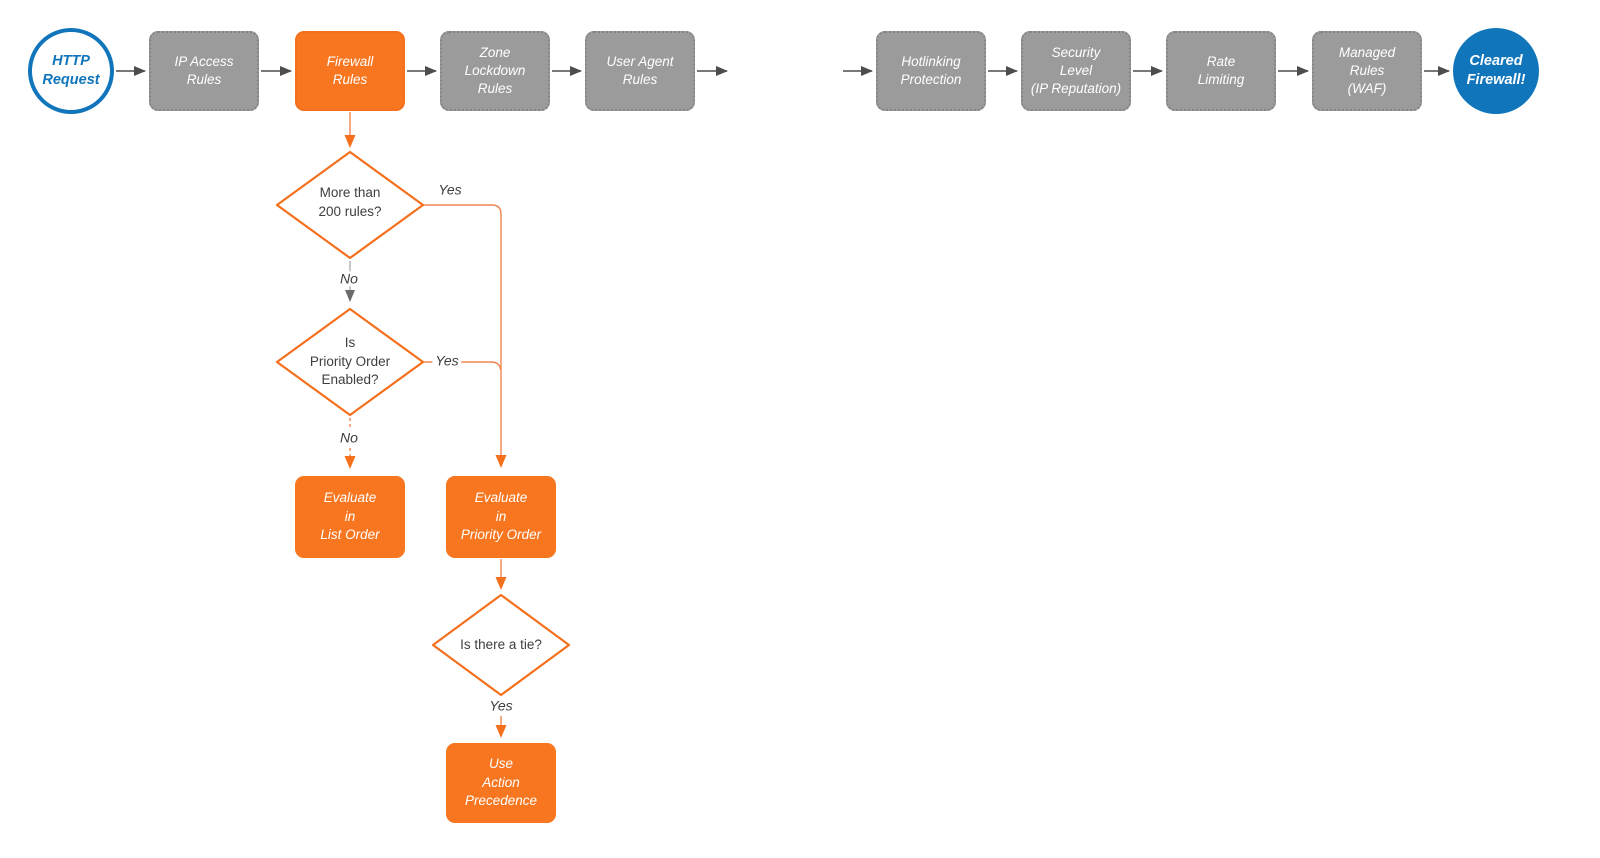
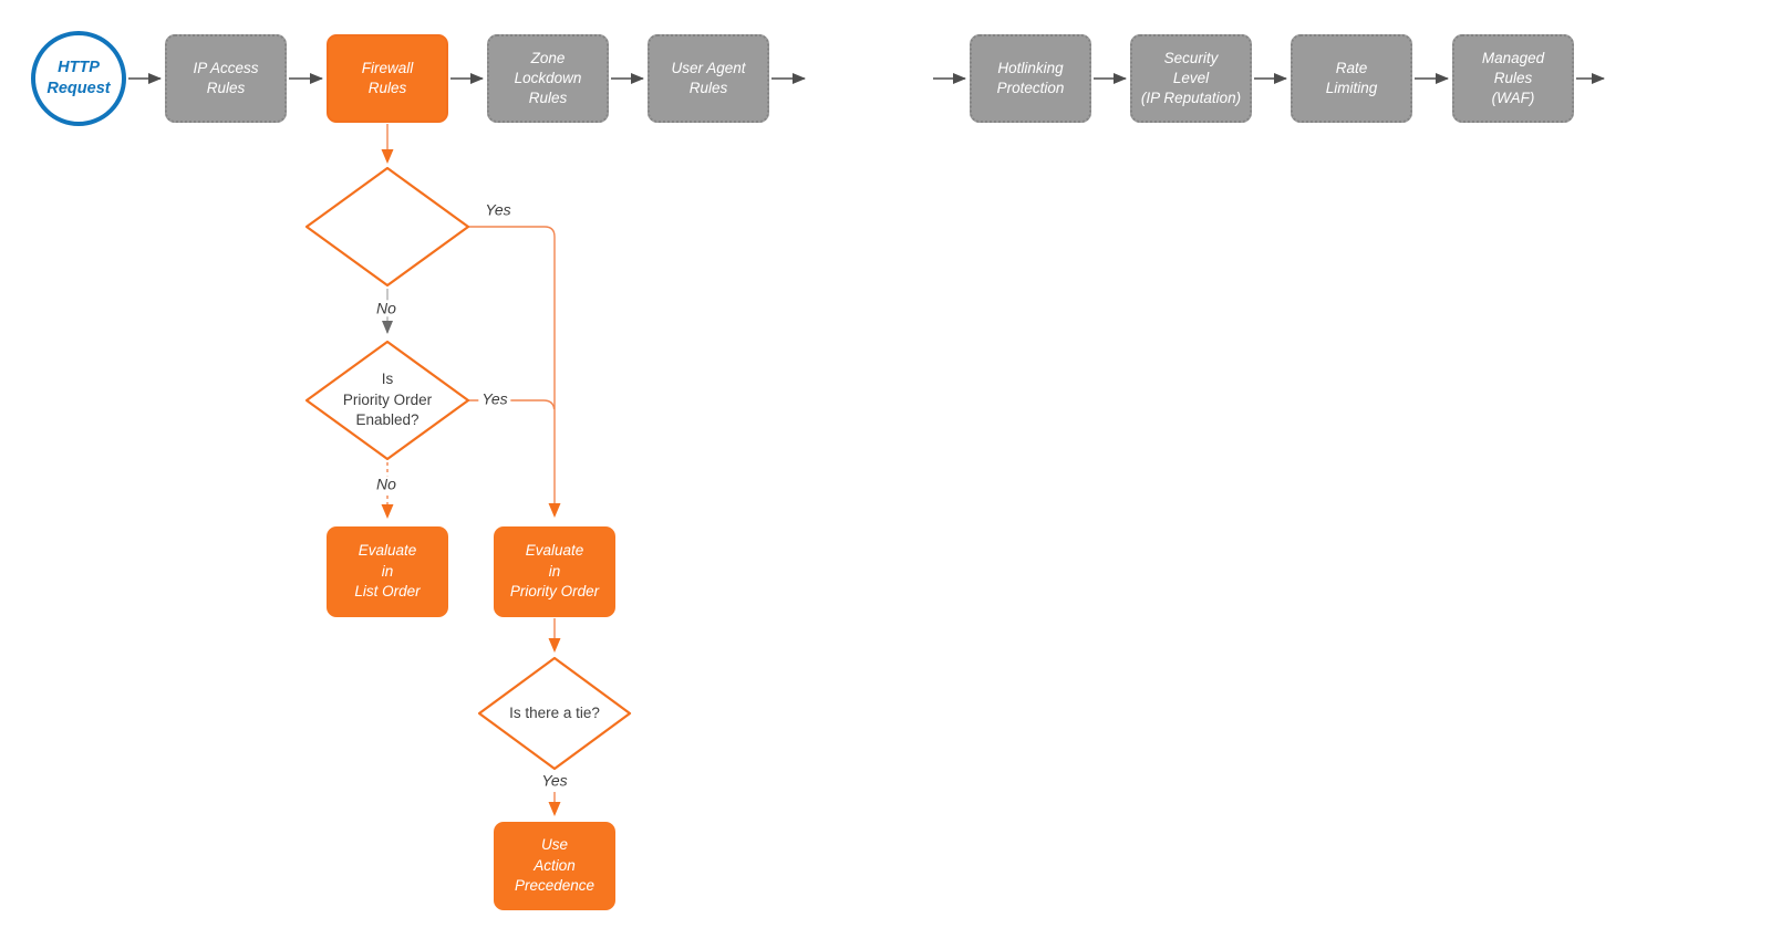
  HTTP
  Request
  IP Access
  Rules
  Firewall
  Rules
  Zone
  Lockdown
  Rules
  User Agent
  Rules
  Hotlinking
  Protection
  Security
  Level
  (IP Reputation)
  Rate
  Limiting
  Managed
  Rules
  (WAF)
- Cleared
- Firewall!
- More than
- 200 rules?
  Is
  Priority Order
  Enabled?
  Is there a tie?
  Evaluate
  in
  List Order
  Evaluate
  in
  Priority Order
  Use
  Action
  Precedence
  Yes
  No
  Yes
  No
  Yes
